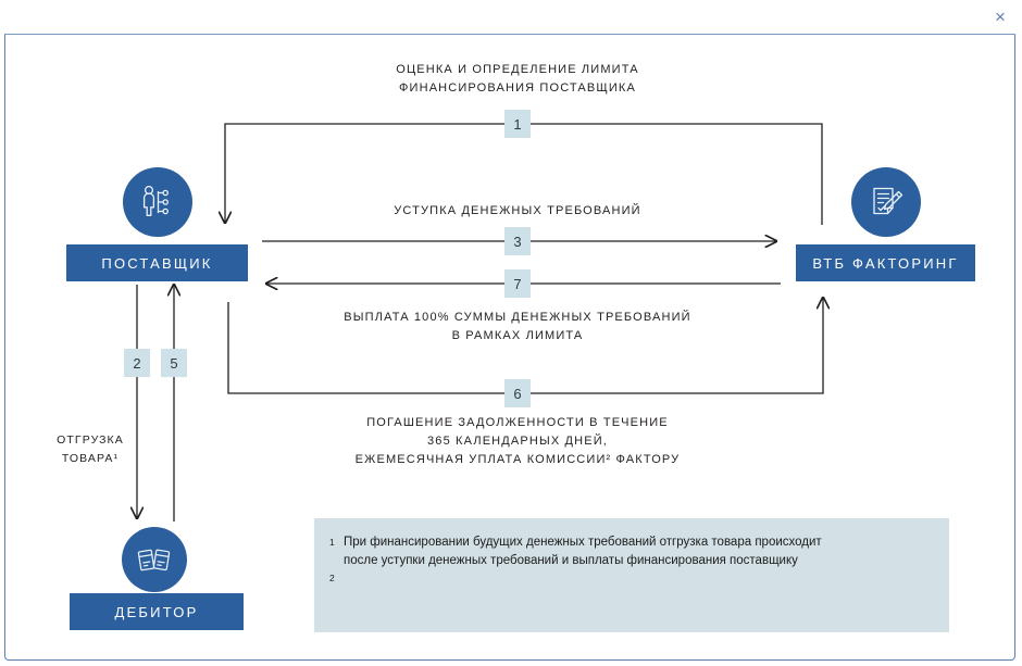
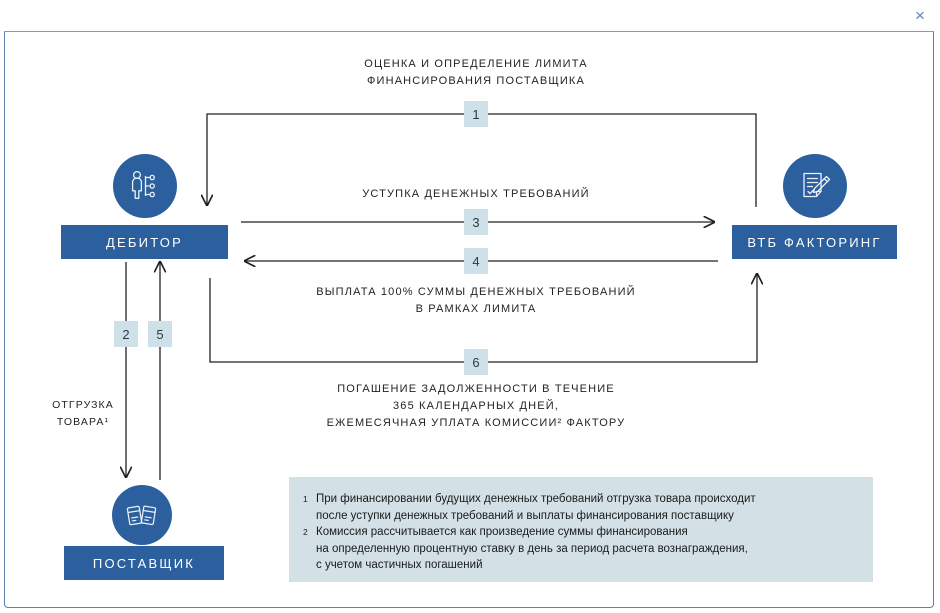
  ×
- ПОСТАВЩИК
+ ДЕБИТОР
  ВТБ ФАКТОРИНГ
- ДЕБИТОР
+ ПОСТАВЩИК
  1
  2
  3
- 7
+ 4
  5
  6
  ОЦЕНКА И ОПРЕДЕЛЕНИЕ ЛИМИТА
  ФИНАНСИРОВАНИЯ ПОСТАВЩИКА
  УСТУПКА ДЕНЕЖНЫХ ТРЕБОВАНИЙ
  ВЫПЛАТА 100% СУММЫ ДЕНЕЖНЫХ ТРЕБОВАНИЙ
  В РАМКАХ ЛИМИТА
  ПОГАШЕНИЕ ЗАДОЛЖЕННОСТИ В ТЕЧЕНИЕ
  365 КАЛЕНДАРНЫХ ДНЕЙ,
  ЕЖЕМЕСЯЧНАЯ УПЛАТА КОМИССИИ² ФАКТОРУ
  ОТГРУЗКА
  ТОВАРА¹
  1
  При финансировании будущих денежных требований отгрузка товара происходит
  после уступки денежных требований и выплаты финансирования поставщику
  2
+ Комиссия рассчитывается как произведение суммы финансирования
+ на определенную процентную ставку в день за период расчета вознаграждения,
+ с учетом частичных погашений
